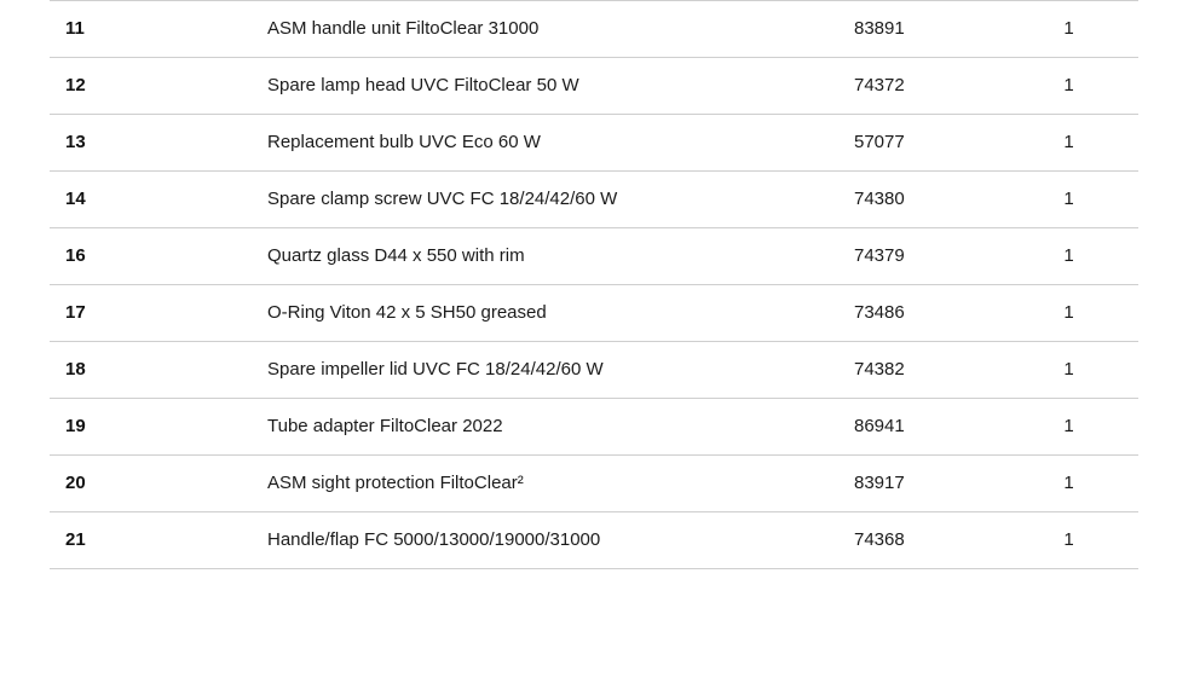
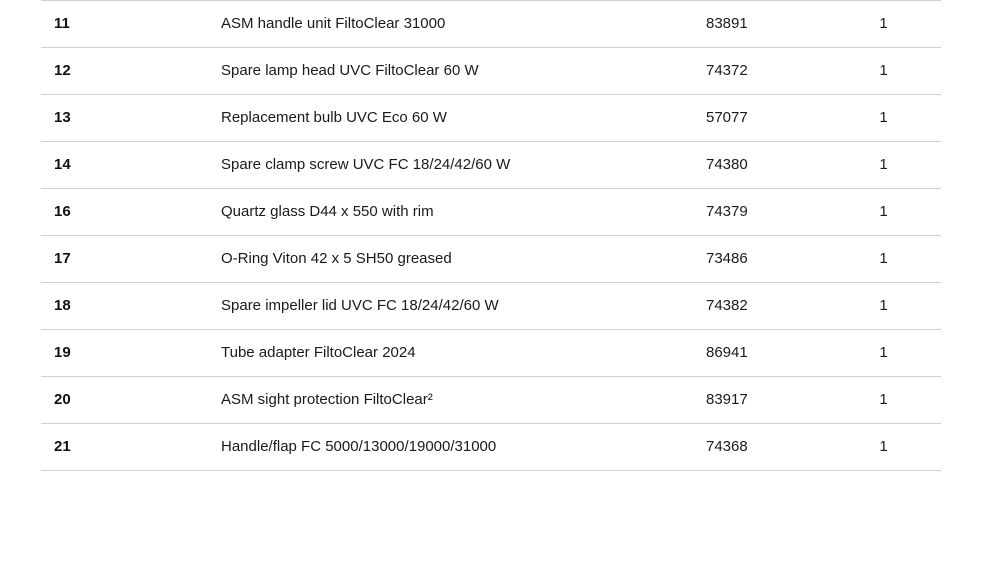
  11	ASM handle unit FiltoClear 31000	83891	1
- 12	Spare lamp head UVC FiltoClear 50 W	74372	1
+ 12	Spare lamp head UVC FiltoClear 60 W	74372	1
  13	Replacement bulb UVC Eco 60 W	57077	1
  14	Spare clamp screw UVC FC 18/24/42/60 W	74380	1
  16	Quartz glass D44 x 550 with rim	74379	1
  17	O-Ring Viton 42 x 5 SH50 greased	73486	1
  18	Spare impeller lid UVC FC 18/24/42/60 W	74382	1
- 19	Tube adapter FiltoClear 2022	86941	1
+ 19	Tube adapter FiltoClear 2024	86941	1
  20	ASM sight protection FiltoClear²	83917	1
  21	Handle/flap FC 5000/13000/19000/31000	74368	1
